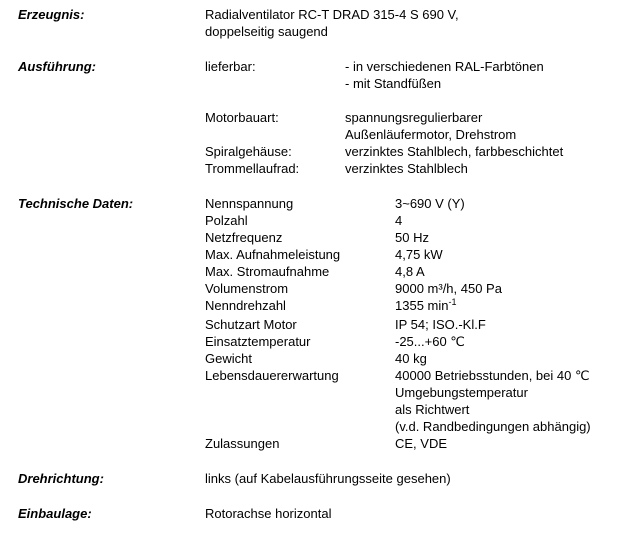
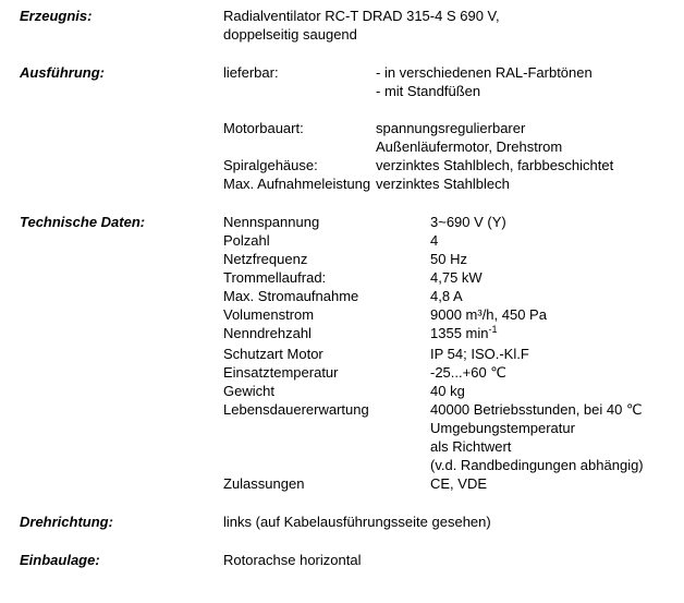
  Erzeugnis:
  Radialventilator RC-T DRAD 315-4 S 690 V,
  doppelseitig saugend
  Ausführung:
  lieferbar:
  - in verschiedenen RAL-Farbtönen
  - mit Standfüßen
  Motorbauart:
  spannungsregulierbarer
  Außenläufermotor, Drehstrom
  Spiralgehäuse:
  verzinktes Stahlblech, farbbeschichtet
- Trommellaufrad:
+ Max. Aufnahmeleistung
  verzinktes Stahlblech
  Technische Daten:
  Nennspannung
  3~690 V (Y)
  Polzahl
  4
  Netzfrequenz
  50 Hz
- Max. Aufnahmeleistung
+ Trommellaufrad:
  4,75 kW
  Max. Stromaufnahme
  4,8 A
  Volumenstrom
  9000 m³/h, 450 Pa
  Nenndrehzahl
  1355 min-1
  Schutzart Motor
  IP 54; ISO.-Kl.F
  Einsatztemperatur
  -25...+60 ℃
  Gewicht
  40 kg
  Lebensdauererwartung
  40000 Betriebsstunden, bei 40 ℃
  Umgebungstemperatur
  als Richtwert
  (v.d. Randbedingungen abhängig)
  Zulassungen
  CE, VDE
  Drehrichtung:
  links (auf Kabelausführungsseite gesehen)
  Einbaulage:
  Rotorachse horizontal
